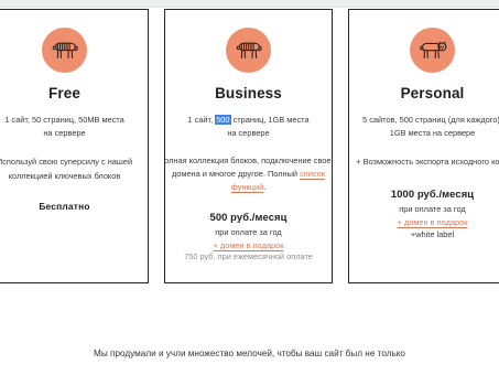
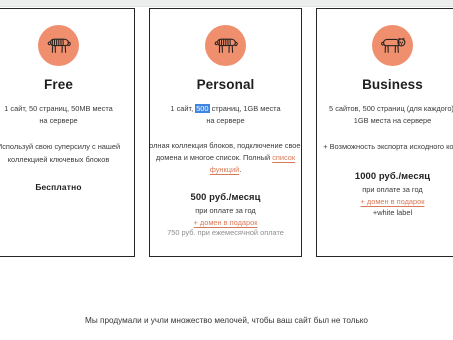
  Free
  1 сайт, 50 страниц, 50MB места
  на сервере
  спользуй свою суперсилу с нашей
  коллекцией ключевых блоков
  Бесплатно
- Business
+ Personal
  1 сайт, 500 страниц, 1GB места
  на сервере
  олная коллекция блоков, подключение свое
- домена и многое другое. Полный список
+ домена и многое список. Полный список
  функций.
  500 руб./месяц
  при оплате за год
  + домен в подарок
  750 руб. при ежемесячной оплате
- Personal
+ Business
  5 сайтов, 500 страниц (для каждого
  1GB места на сервере
  + Возможность экспорта исходного ко
  1000 руб./месяц
  при оплате за год
  + домен в подарок
  +white label
  Мы продумали и учли множество мелочей, чтобы ваш сайт был не только
